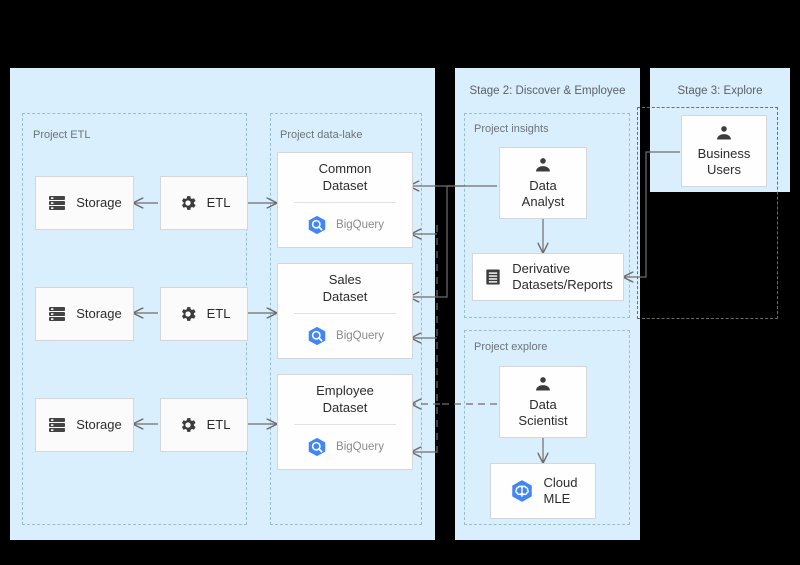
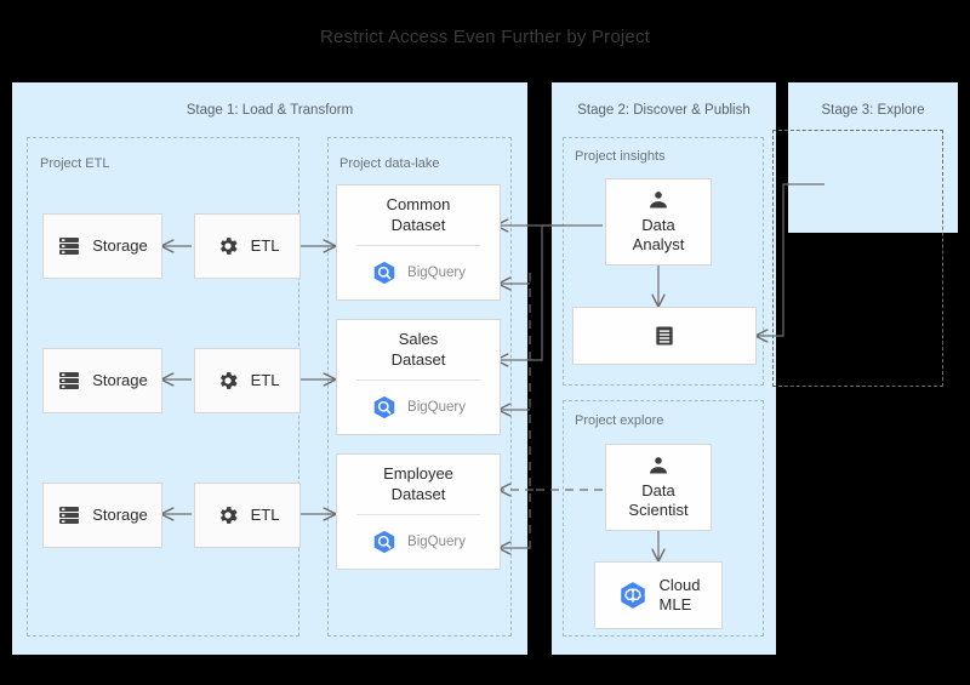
+ Restrict Access Even Further by Project
+ Stage 1: Load & Transform
- Stage 2: Discover & Employee
+ Stage 2: Discover & Publish
  Stage 3: Explore
  Project ETL
  Project data-lake
  Project insights
  Project explore
  Storage
  Storage
  Storage
  ETL
  ETL
  ETL
  Common
  Dataset
  BigQuery
  Sales
  Dataset
  BigQuery
  Employee
  Dataset
  BigQuery
  Data
  Analyst
- Derivative
- Datasets/Reports
  Data
  Scientist
  Cloud
  MLE
- Business
- Users
